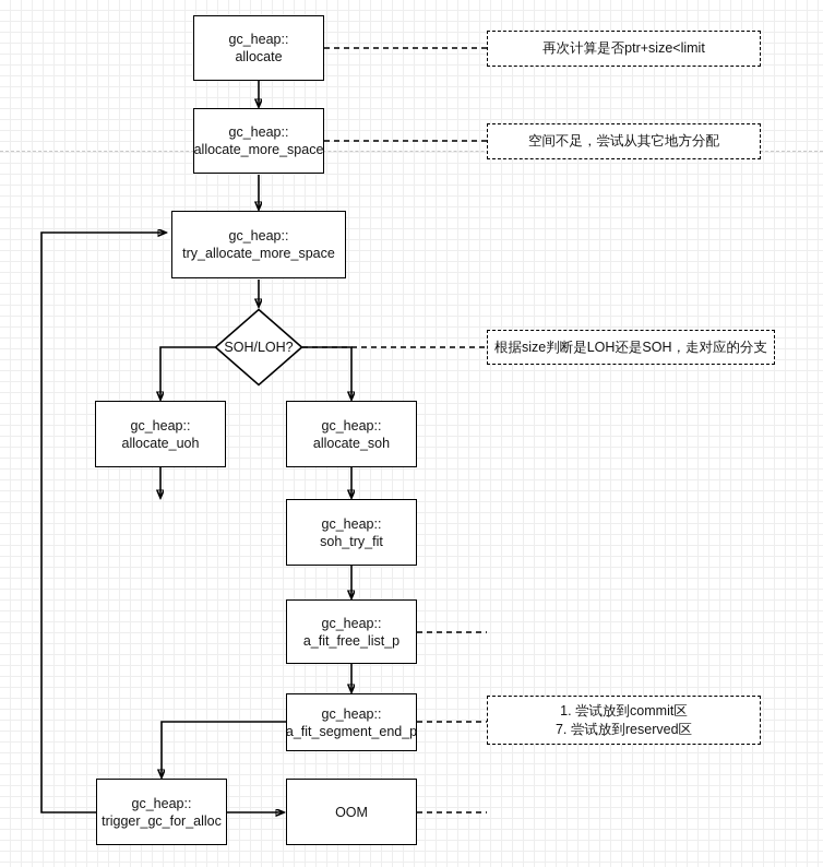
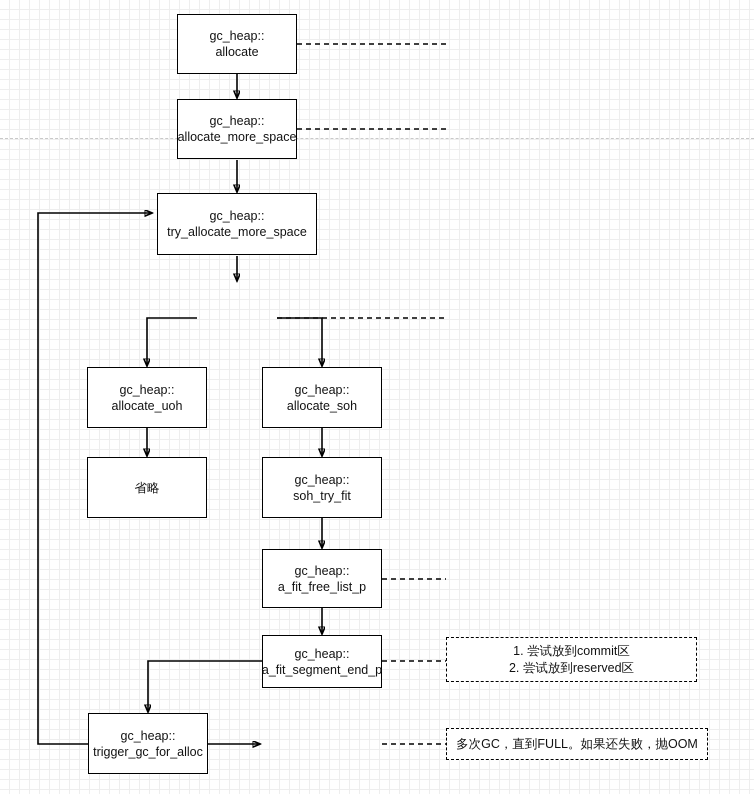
  gc_heap::
  allocate
  gc_heap::
  allocate_more_space
  gc_heap::
  try_allocate_more_space
- SOH/LOH?
  gc_heap::
  allocate_uoh
+ 省略
  gc_heap::
  allocate_soh
  gc_heap::
  soh_try_fit
  gc_heap::
  a_fit_free_list_p
  gc_heap::
  a_fit_segment_end_p
  gc_heap::
  trigger_gc_for_alloc
- OOM
- 再次计算是否ptr+size<limit
- 空间不足，尝试从其它地方分配
- 根据size判断是LOH还是SOH，走对应的分支
  1. 尝试放到commit区
- 7. 尝试放到reserved区
+ 2. 尝试放到reserved区
+ 多次GC，直到FULL。如果还失败，抛OOM
